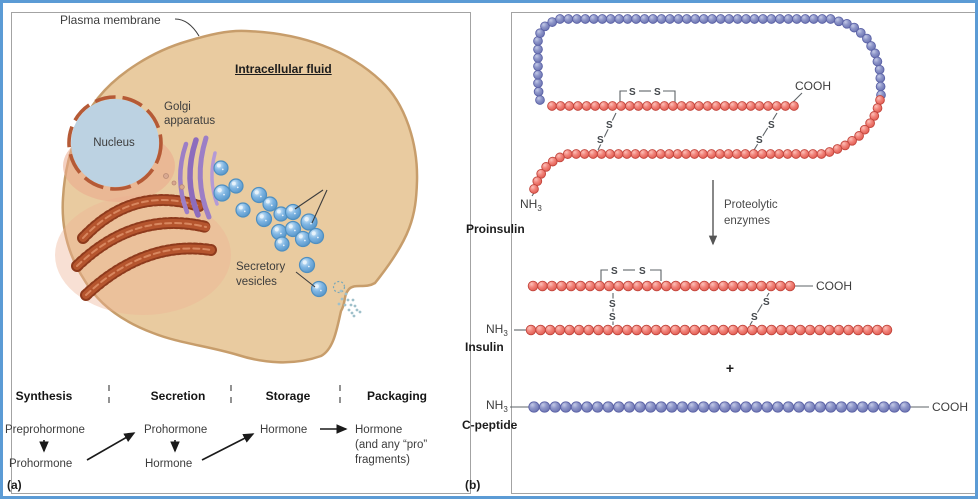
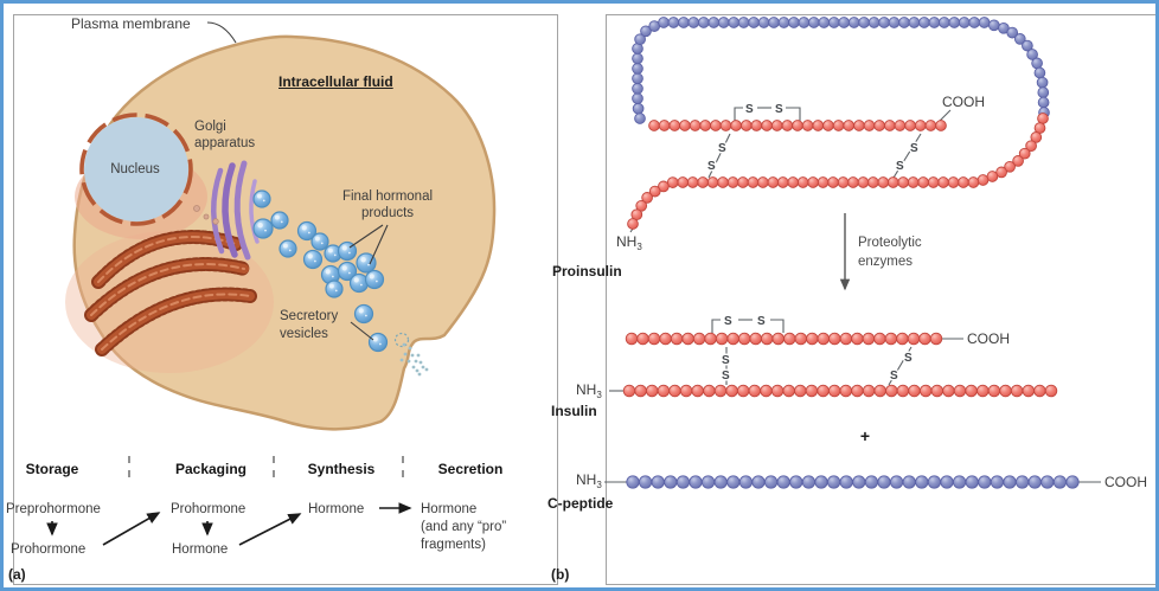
  S
  S
  S
  S
  S
  S
  S
  S
  S
  S
  S
  S
  Plasma membrane
  Intracellular fluid
  Golgi
  apparatus
  Nucleus
+ Final hormonal
+ products
  Secretory
  vesicles
- Synthesis
+ Storage
- Secretion
+ Packaging
- Storage
+ Synthesis
- Packaging
+ Secretion
  Preprohormone
  Prohormone
  Prohormone
  Hormone
  Hormone
  Hormone
  (and any “pro”
  fragments)
  (a)
  COOH
  NH3
  Proinsulin
  Proteolytic
  enzymes
  COOH
  NH3
  Insulin
  +
  NH3
  COOH
  C-peptide
  (b)
